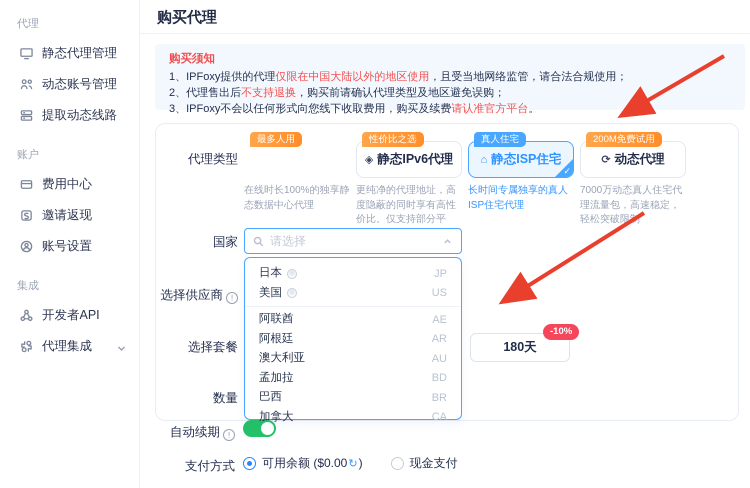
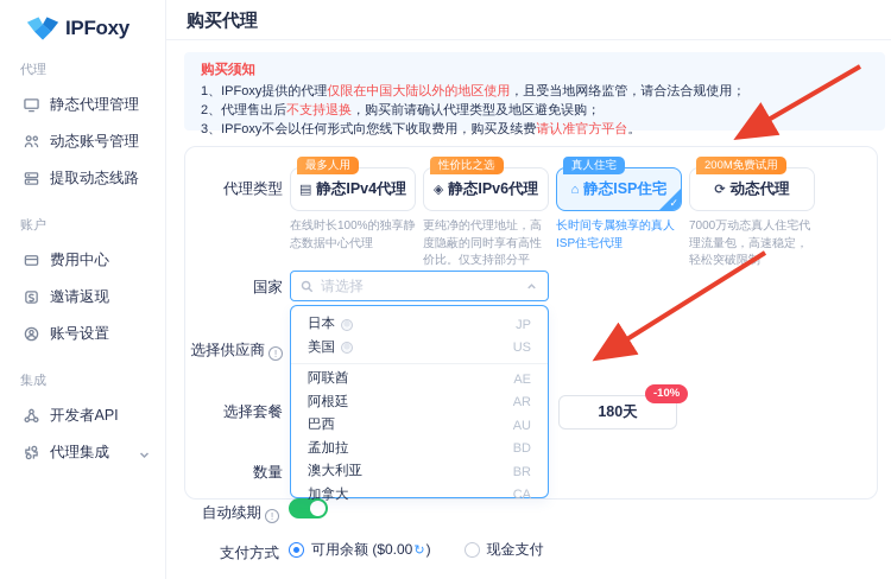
+ IPFoxy
  代理
  静态代理管理
  动态账号管理
  提取动态线路
  账户
  费用中心
  邀请返现
  账号设置
  集成
  开发者API
  代理集成
  购买代理
  购买须知
  1、IPFoxy提供的代理仅限在中国大陆以外的地区使用，且受当地网络监管，请合法合规使用；
  2、代理售出后不支持退换，购买前请确认代理类型及地区避免误购；
  3、IPFoxy不会以任何形式向您线下收取费用，购买及续费请认准官方平台。
  代理类型
  最多人用
+ ▤
+ 静态IPv4代理
  在线时长100%的独享静态数据中心代理
  性价比之选
  ◈
  静态IPv6代理
  更纯净的代理地址，高度隐蔽的同时享有高性价比。仅支持部分平
  真人住宅
  ⌂
  静态ISP住宅
  ✓
  长时间专属独享的真人ISP住宅代理
  200M免费试用
  ⟳
  动态代理
  7000万动态真人住宅代理流量包，高速稳定，轻松突破限
  国家
  请选择
  日本
  JP
  美国
  US
  阿联酋
  AE
  阿根廷
  AR
- 澳大利亚
+ 巴西
  AU
  孟加拉
  BD
- 巴西
+ 澳大利亚
  BR
  加拿大
  CA
  选择供应商 !
  选择套餐
  180天
  -10%
  数量
  自动续期 !
  支付方式
  可用余额 ($0.00↻)
  现金支付
